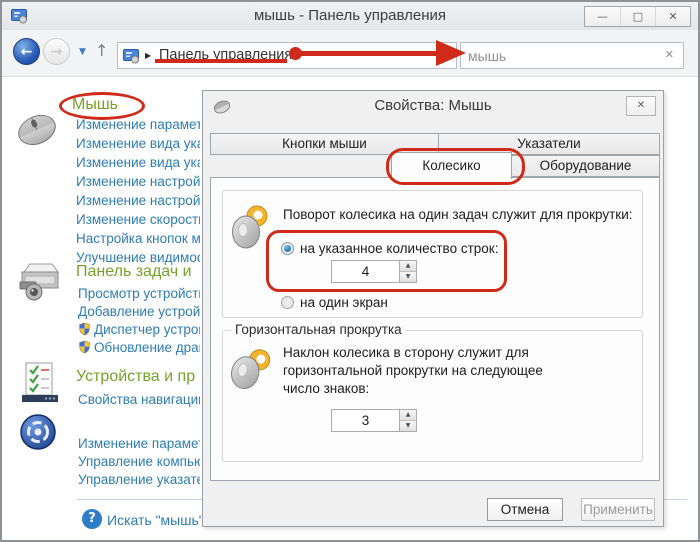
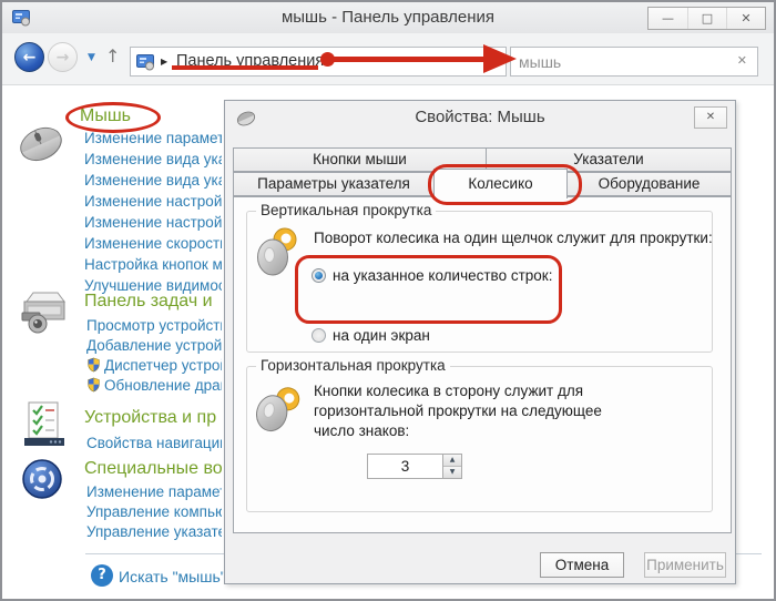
  мышь - Панель управления
  —
  □
  ✕
  ←
  →
  ▼
  ↑
  ▶
  Панель управлени
  мышь
  ✕
  Мышь
  Изменение парамет
  Изменение вида ук
  Изменение вида ук
  Изменение настрой
  Изменение настрой
  Изменение скорост
  Настройка кнопок м
  Улучшение видимо
  Панель задач и
  Просмотр устройст
  Добавление устрой
  Диспетчер устро
  Обновление дра
  Устройства и пр
  Свойства навигаци
+ Специальные во
  Изменение параме
  Управление компью
  Управление указат
  ?
  Свойства: Мышь
  ✕
  Кнопки мыши
  Указатели
+ Параметры указателя
  Колесико
  Оборудование
+ Вертикальная прокрутка
- Поворот колесика на один задач служит для прокрутки:
+ Поворот колесика на один щелчок служит для прокрутки:
  на указанное количество строк:
- 4
  на один экран
  Горизонтальная прокрутка
- Наклон колесика в сторону служит для
+ Кнопки колесика в сторону служит для
  горизонтальной прокрутки на следующее
  число знаков:
  3
  Отмена
  Применить
